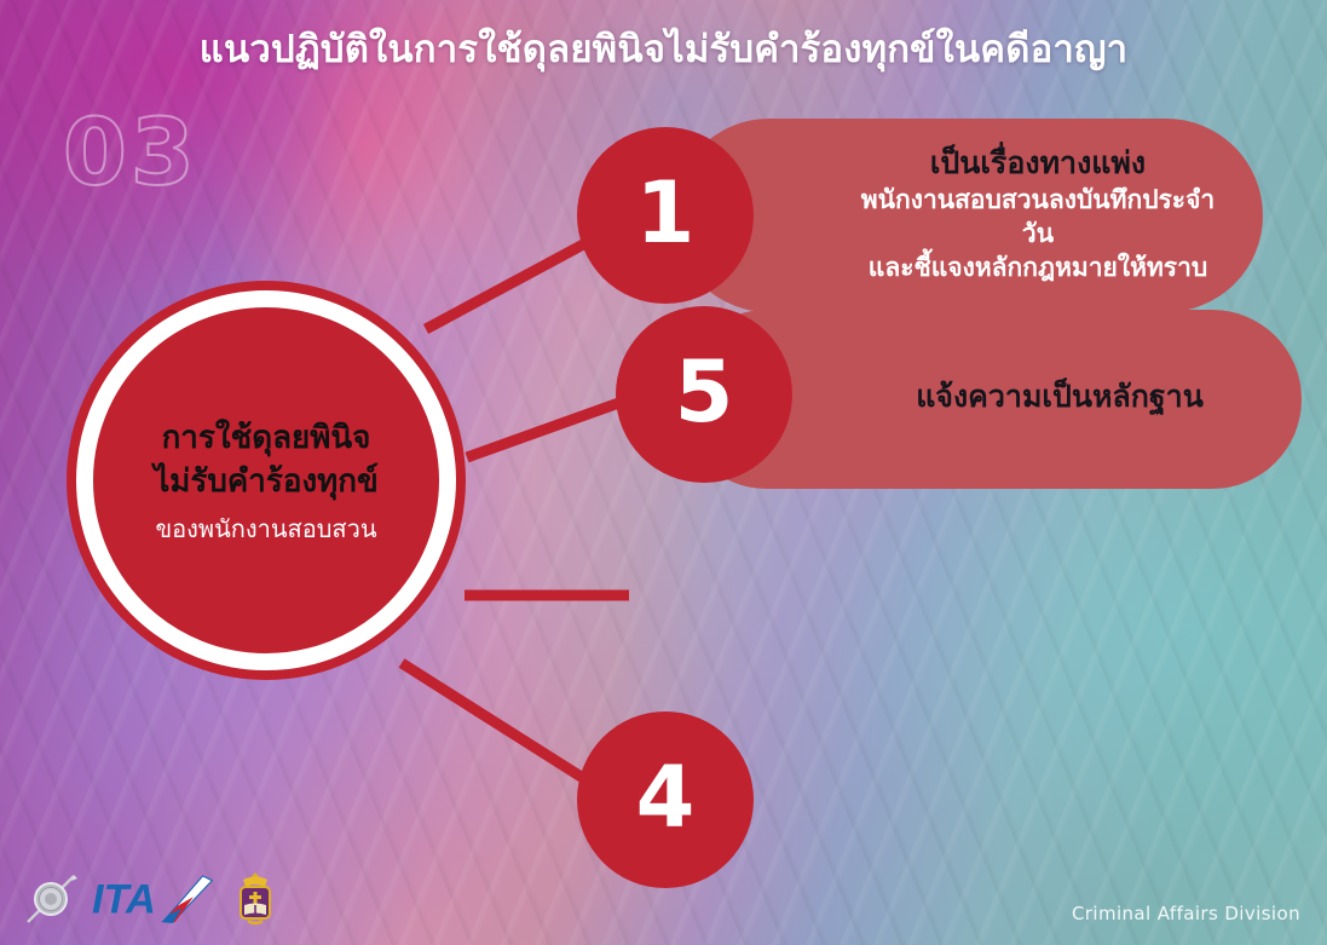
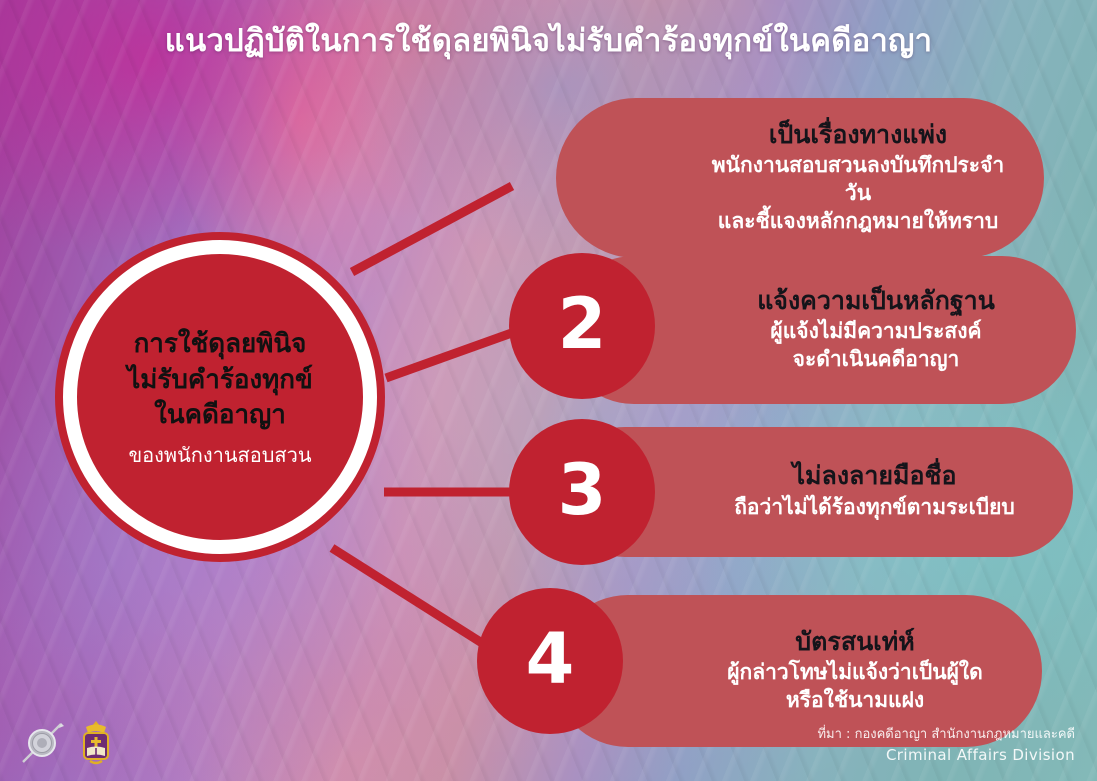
  แนวปฏิบัติในการใช้ดุลยพินิจไม่รับคำร้องทุกข์ในคดีอาญา
- 03
  การใช้ดุลยพินิจ
  ไม่รับคำร้องทุกข์
+ ในคดีอาญา
  ของพนักงานสอบสวน
  เป็นเรื่องทางแพ่ง
  พนักงานสอบสวนลงบันทึกประจำวัน
  และชี้แจงหลักกฎหมายให้ทราบ
- 1
  แจ้งความเป็นหลักฐาน
+ ผู้แจ้งไม่มีความประสงค์
+ จะดำเนินคดีอาญา
- 5
+ 2
+ ไม่ลงลายมือชื่อ
+ ถือว่าไม่ได้ร้องทุกข์ตามระเบียบ
+ 3
+ บัตรสนเท่ห์
+ ผู้กล่าวโทษไม่แจ้งว่าเป็นผู้ใด
+ หรือใช้นามแฝง
  4
+ ที่มา : กองคดีอาญา สำนักงานกฎหมายและคดี
  Criminal Affairs Division
- ITA
